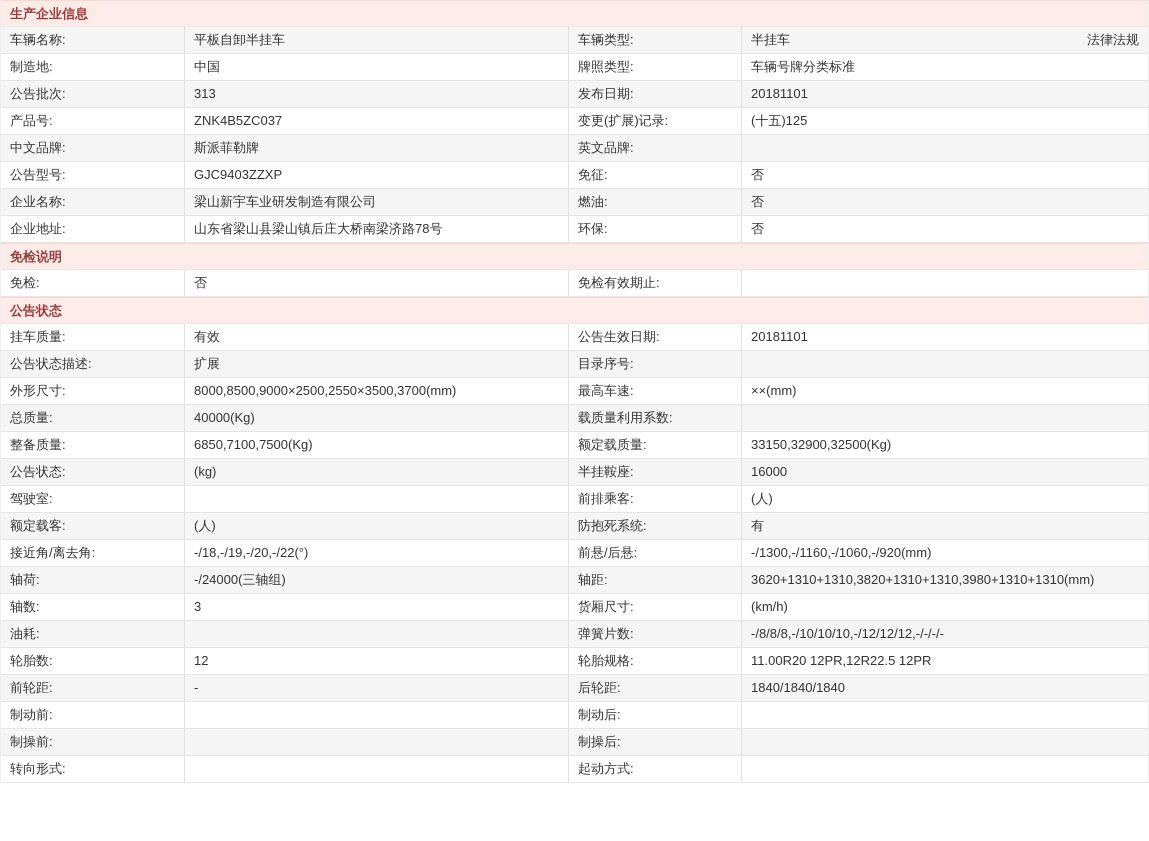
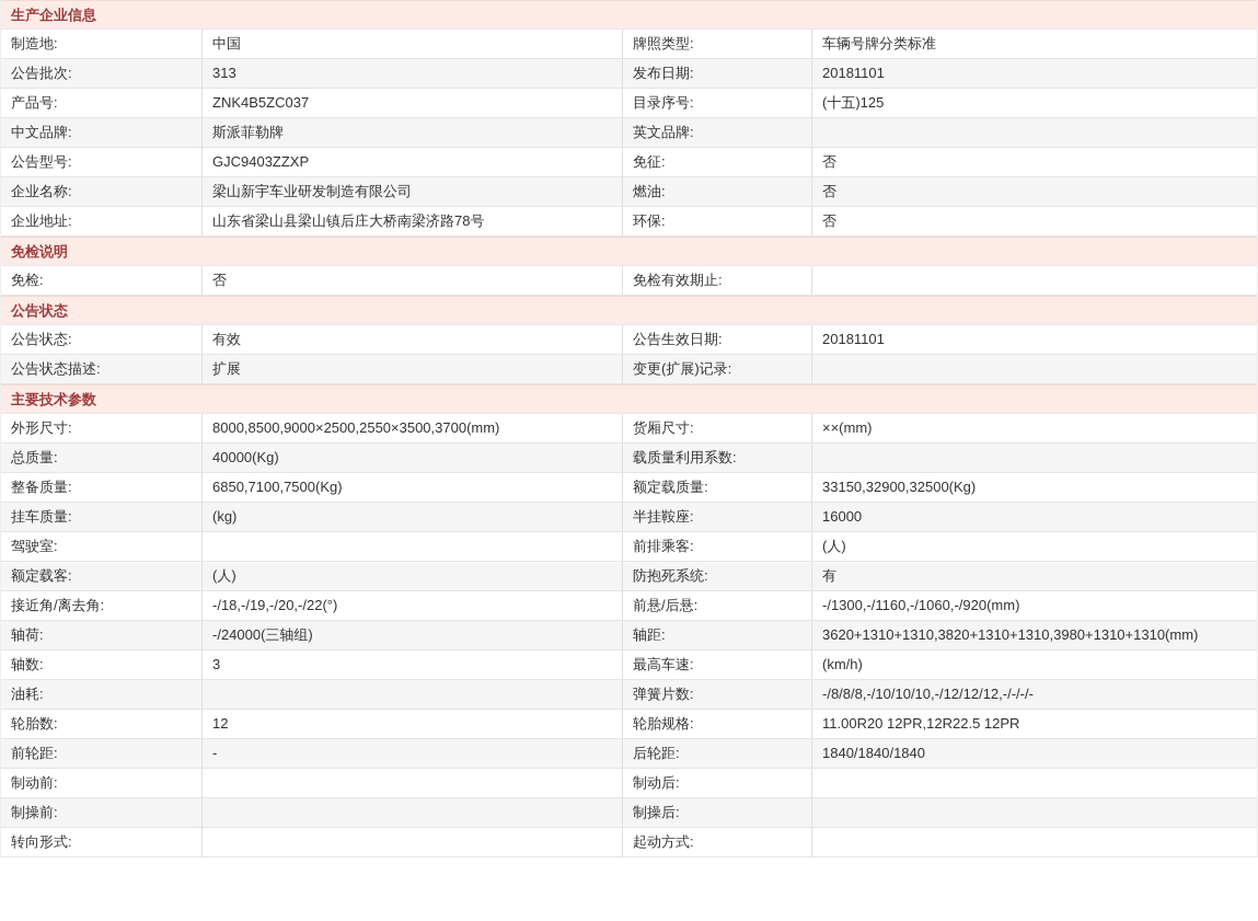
  生产企业信息
- 车辆名称:
- 平板自卸半挂车
- 车辆类型:
- 半挂车
- 法律法规
  制造地:
  中国
  牌照类型:
  车辆号牌分类标准
  公告批次:
  313
  发布日期:
  20181101
  产品号:
  ZNK4B5ZC037
- 变更(扩展)记录:
+ 目录序号:
  (十五)125
  中文品牌:
  斯派菲勒牌
  英文品牌:
  公告型号:
  GJC9403ZZXP
  免征:
  否
  企业名称:
  梁山新宇车业研发制造有限公司
  燃油:
  否
  企业地址:
  山东省梁山县梁山镇后庄大桥南梁济路78号
  环保:
  否
  免检说明
  免检:
  否
  免检有效期止:
  公告状态
- 挂车质量:
+ 公告状态:
  有效
  公告生效日期:
  20181101
  公告状态描述:
  扩展
- 目录序号:
+ 变更(扩展)记录:
+ 主要技术参数
  外形尺寸:
  8000,8500,9000×2500,2550×3500,3700(mm)
- 最高车速:
+ 货厢尺寸:
  ××(mm)
  总质量:
  40000(Kg)
  载质量利用系数:
  整备质量:
  6850,7100,7500(Kg)
  额定载质量:
  33150,32900,32500(Kg)
- 公告状态:
+ 挂车质量:
  (kg)
  半挂鞍座:
  16000
  驾驶室:
  前排乘客:
  (人)
  额定载客:
  (人)
  防抱死系统:
  有
  接近角/离去角:
  -/18,-/19,-/20,-/22(°)
  前悬/后悬:
  -/1300,-/1160,-/1060,-/920(mm)
  轴荷:
  -/24000(三轴组)
  轴距:
  3620+1310+1310,3820+1310+1310,3980+1310+1310(mm)
  轴数:
  3
- 货厢尺寸:
+ 最高车速:
  (km/h)
  油耗:
  弹簧片数:
  -/8/8/8,-/10/10/10,-/12/12/12,-/-/-/-
  轮胎数:
  12
  轮胎规格:
  11.00R20 12PR,12R22.5 12PR
  前轮距:
  -
  后轮距:
  1840/1840/1840
  制动前:
  制动后:
  制操前:
  制操后:
  转向形式:
  起动方式:
